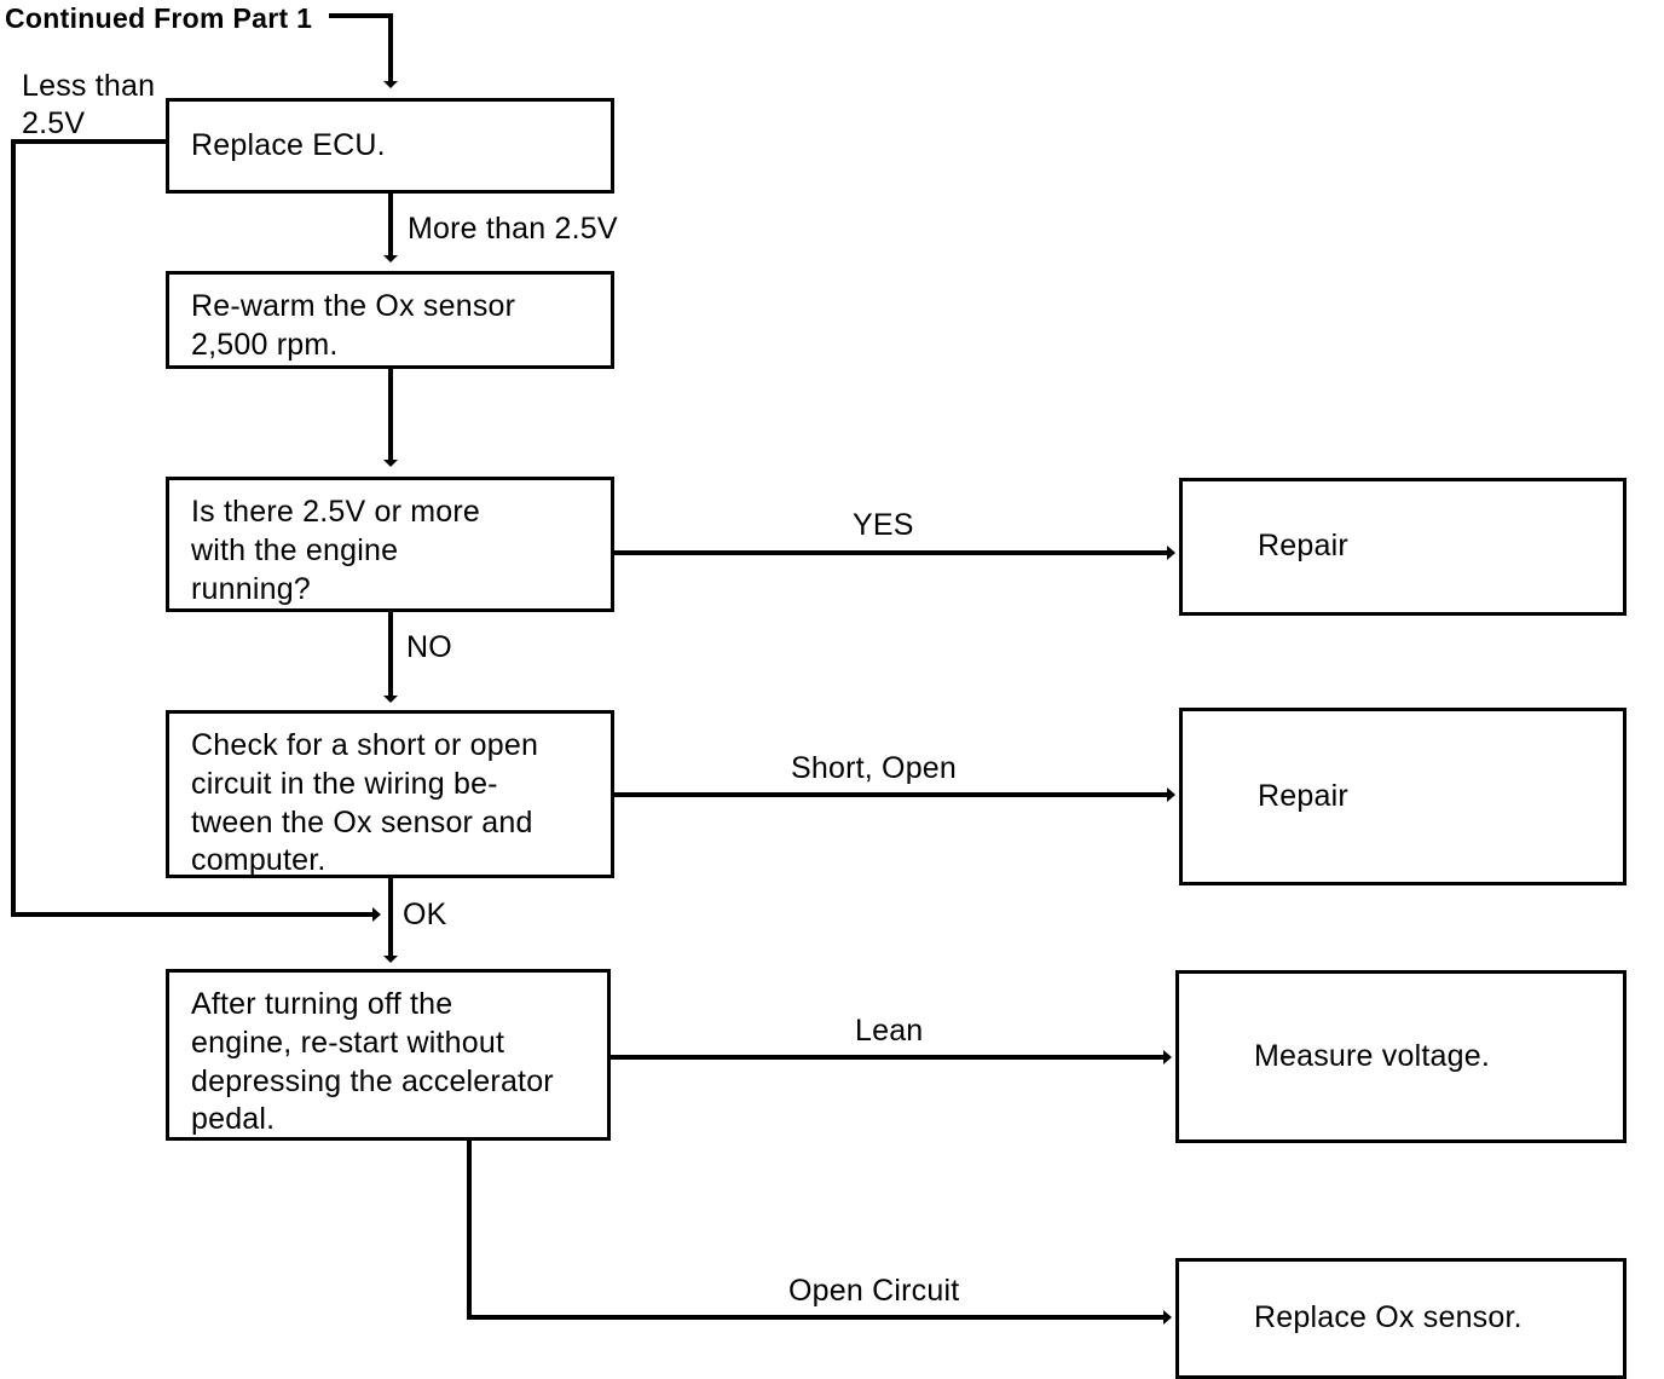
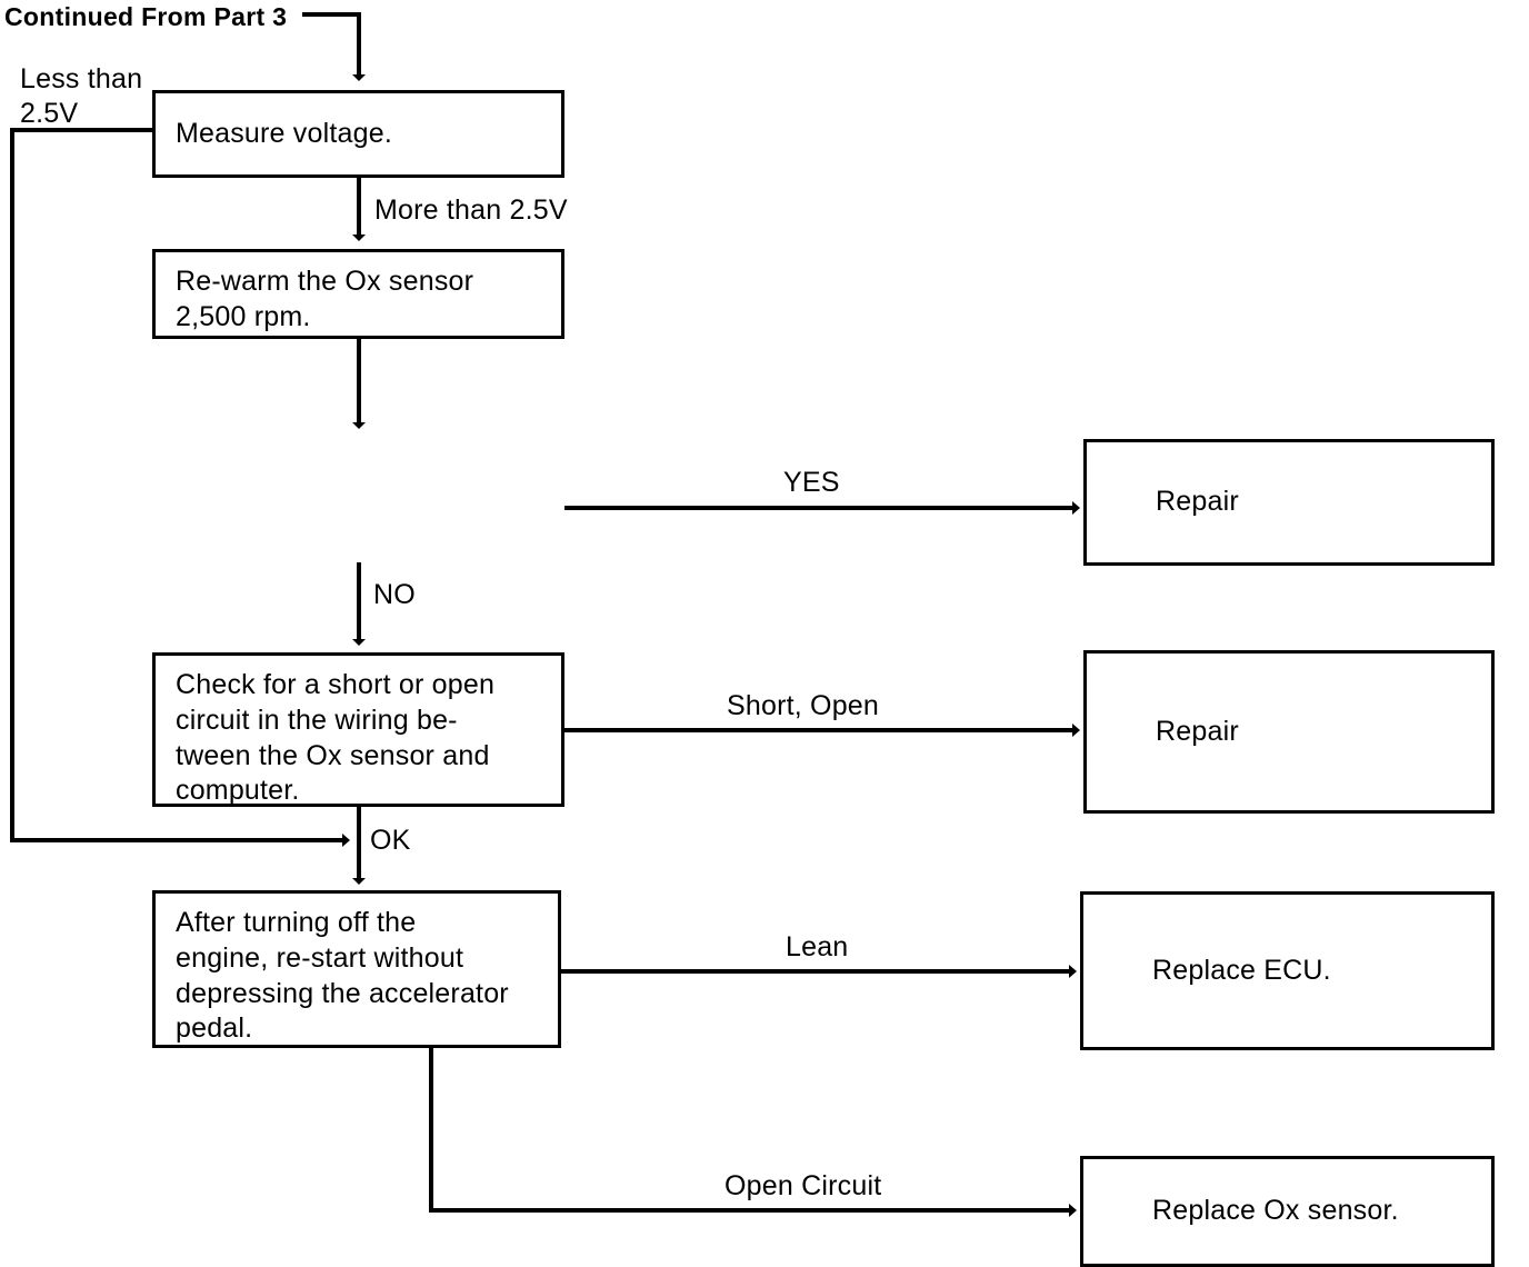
- Continued From Part 1
+ Continued From Part 3
- Replace ECU.
+ Measure voltage.
  Re-warm the Ox sensor
  2,500 rpm.
- Is there 2.5V or more
- with the engine
- running?
  Check for a short or open
  circuit in the wiring be-
  tween the Ox sensor and
  computer.
  After turning off the
  engine, re-start without
  depressing the accelerator
  pedal.
  Repair
  Repair
- Measure voltage.
+ Replace ECU.
  Replace Ox sensor.
  Less than
  2.5V
  More than 2.5V
  YES
  NO
  Short, Open
  OK
  Lean
  Open Circuit
